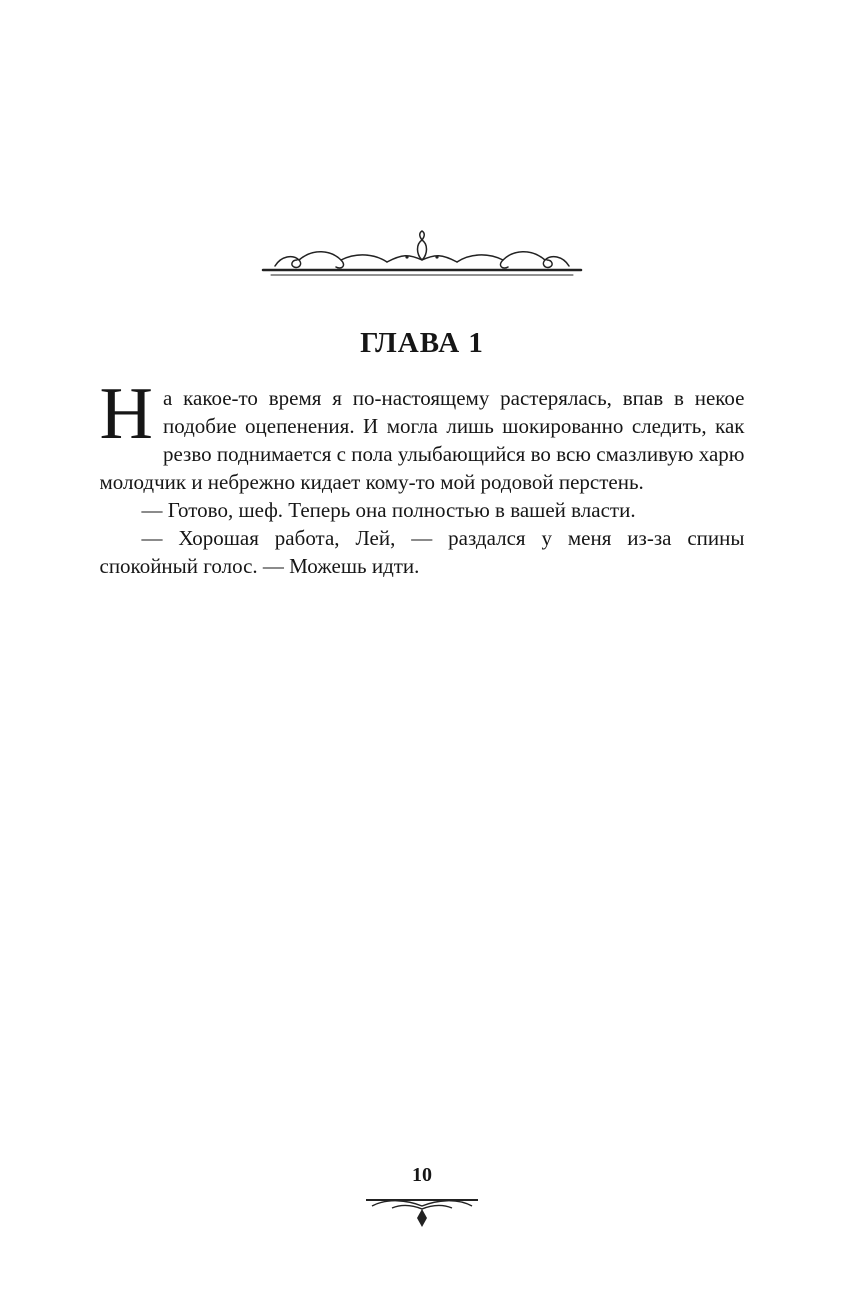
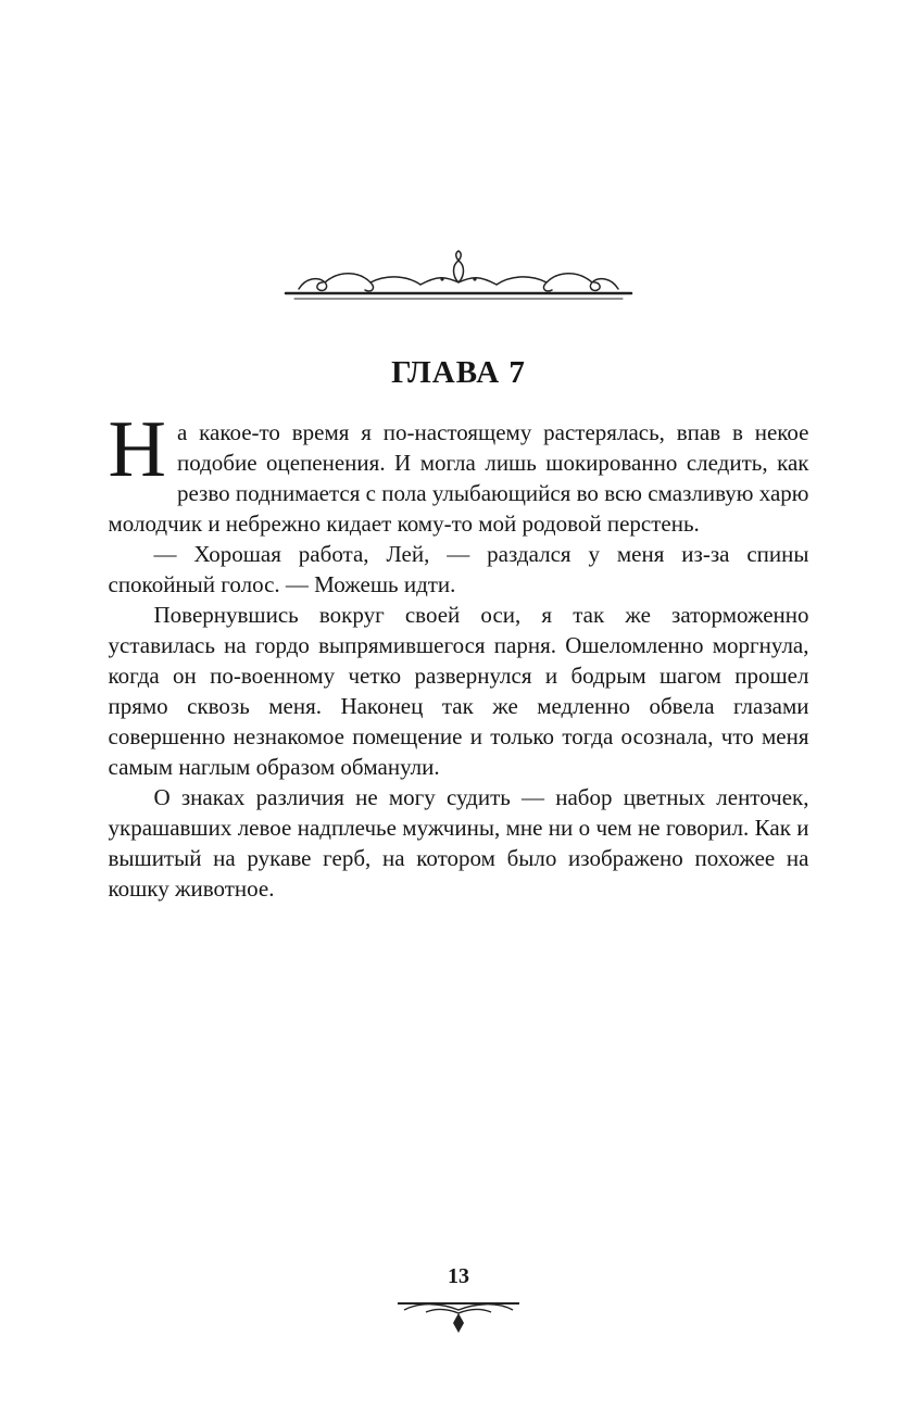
- ГЛАВА 1
+ ГЛАВА 7
  Н
  а какое-то время я по-настоящему растерялась, впав в некое подобие оцепенения. И могла лишь шокированно следить, как резво поднимается с пола улыбающийся во всю смазливую харю молодчик и небрежно кидает кому-то мой родовой перстень.
- — Готово, шеф. Теперь она полностью в вашей власти.
  — Хорошая работа, Лей, — раздался у меня из-за спины спокойный голос. — Можешь идти.
+ Повернувшись вокруг своей оси, я так же заторможенно уставилась на гордо выпрямившегося парня. Ошеломленно моргнула, когда он по-военному четко развернулся и бодрым шагом прошел прямо сквозь меня. Наконец так же медленно обвела глазами совершенно незнакомое помещение и только тогда осознала, что меня самым наглым образом обманули.
+ О знаках различия не могу судить — набор цветных ленточек, украшавших левое надплечье мужчины, мне ни о чем не говорил. Как и вышитый на рукаве герб, на котором было изображено похожее на кошку животное.
- 10
+ 13
